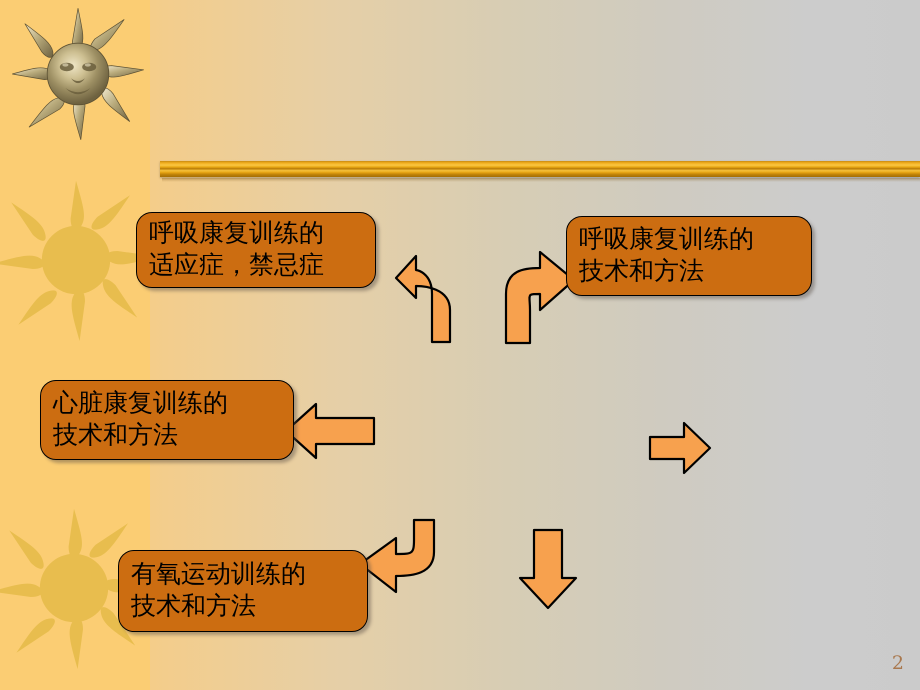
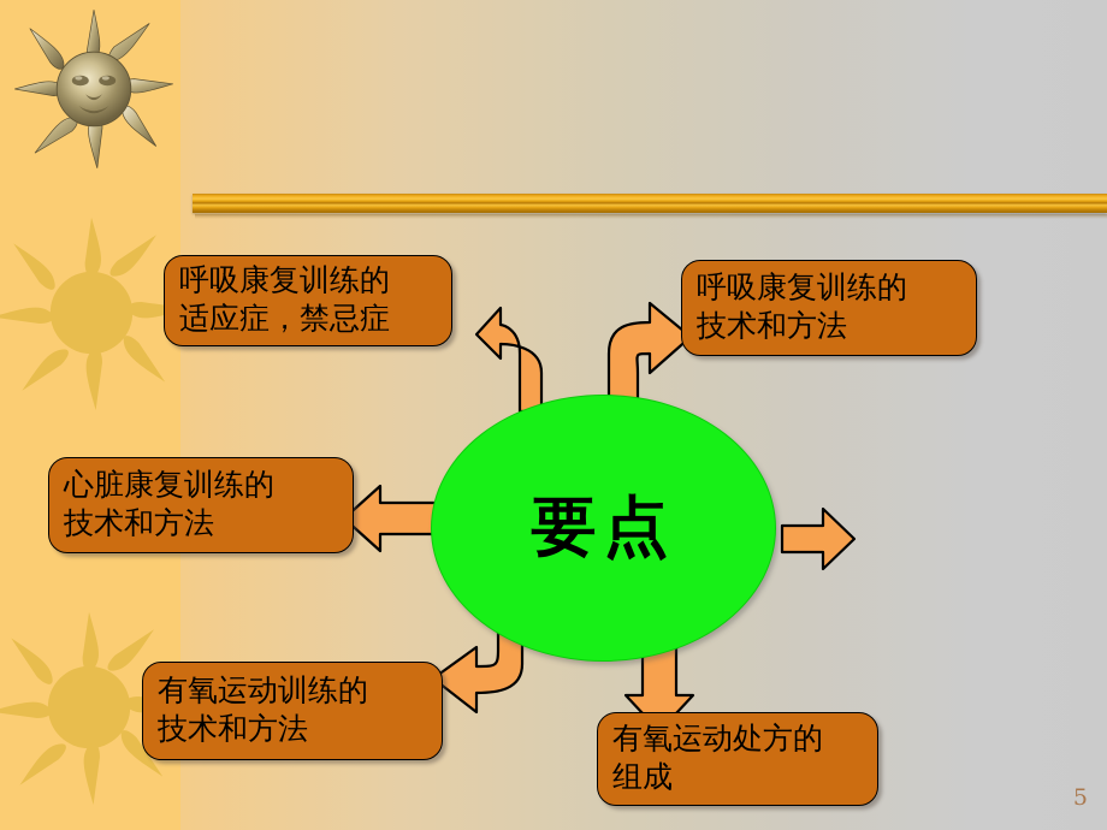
+ 要点
  呼吸康复训练的
  适应症，禁忌症
  呼吸康复训练的
  技术和方法
  心脏康复训练的
  技术和方法
  有氧运动训练的
  技术和方法
+ 有氧运动处方的
+ 组成
- 2
+ 5
